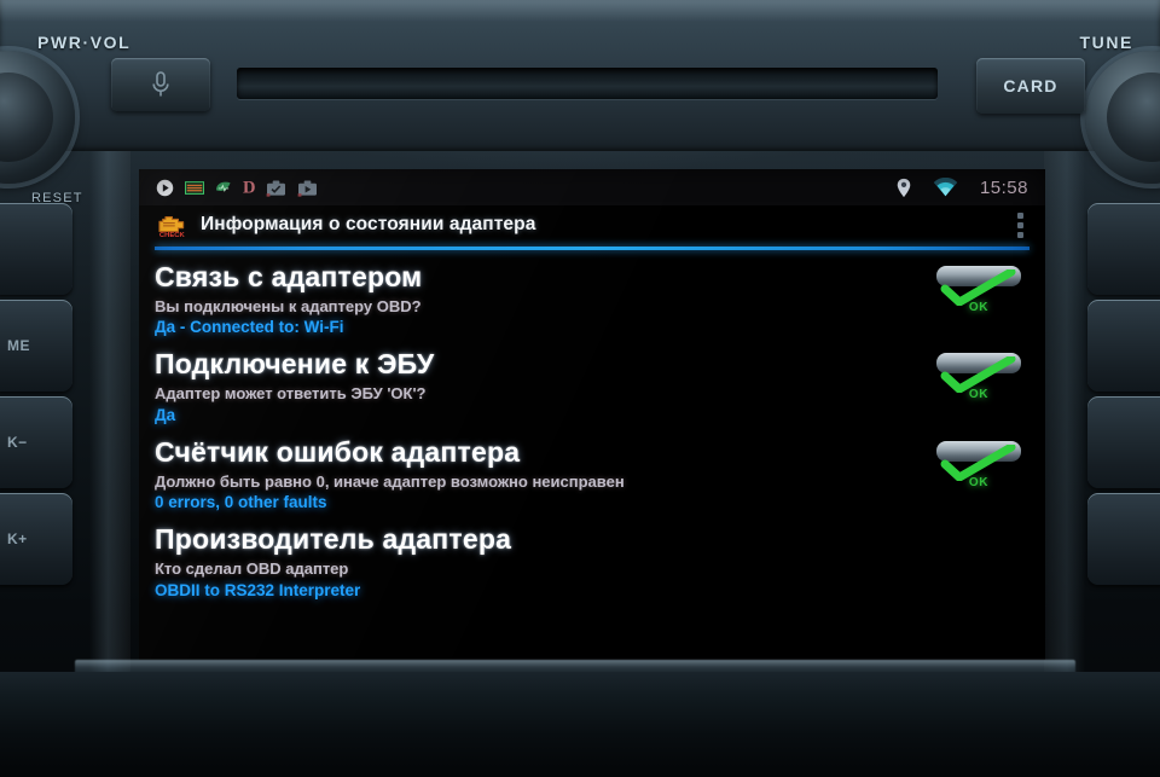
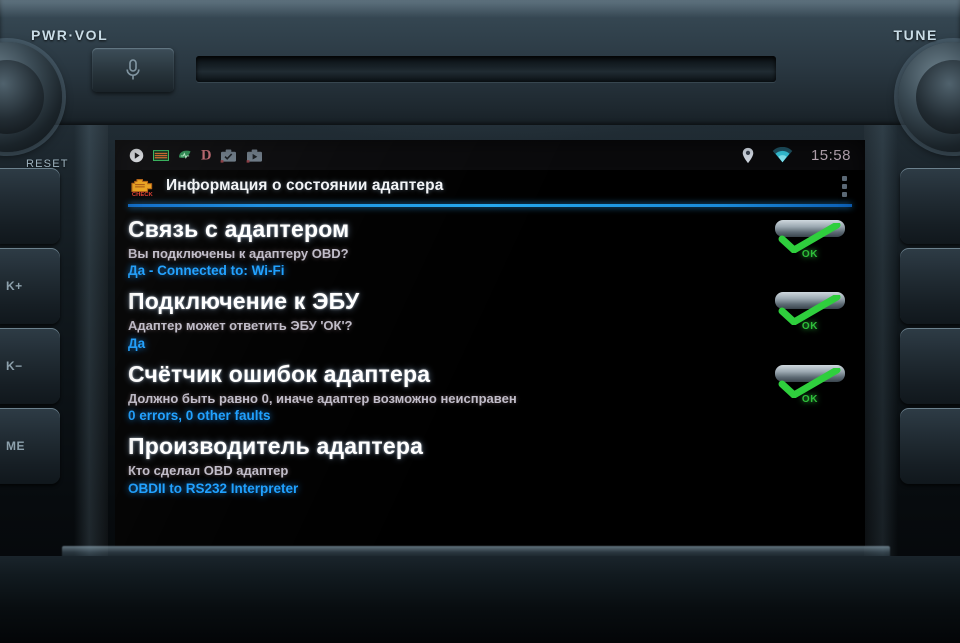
  PWR·VOL
  TUNE
  RESET
- CARD
- ME
+ K+
  K−
- K+
+ ME
